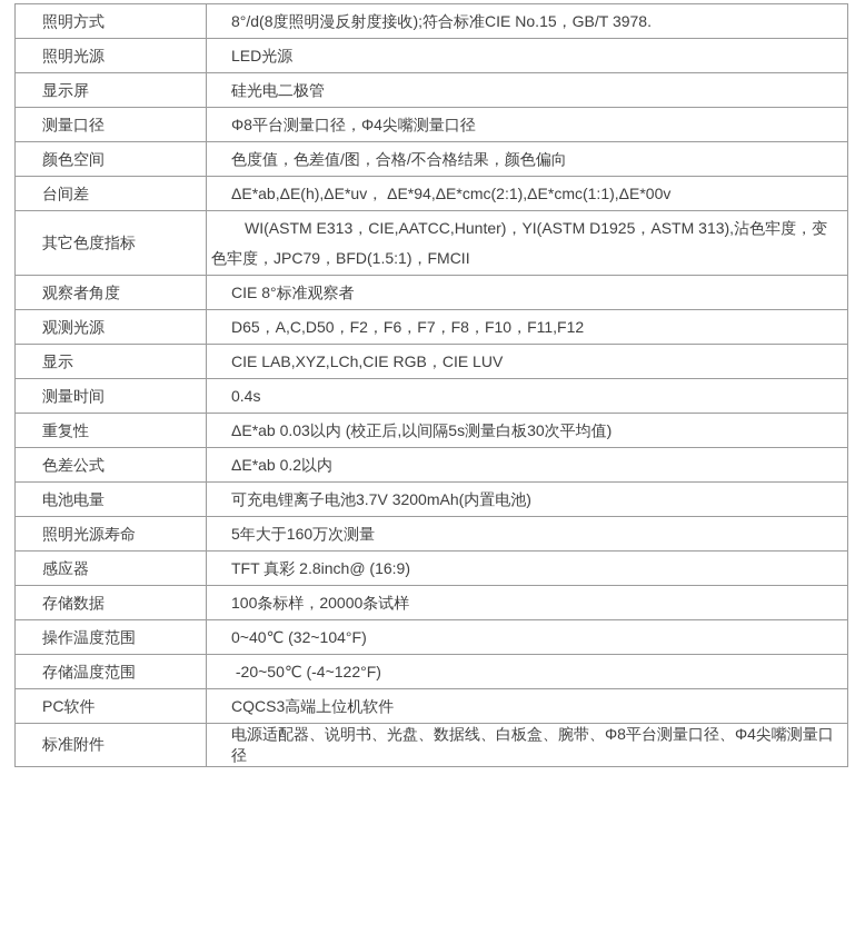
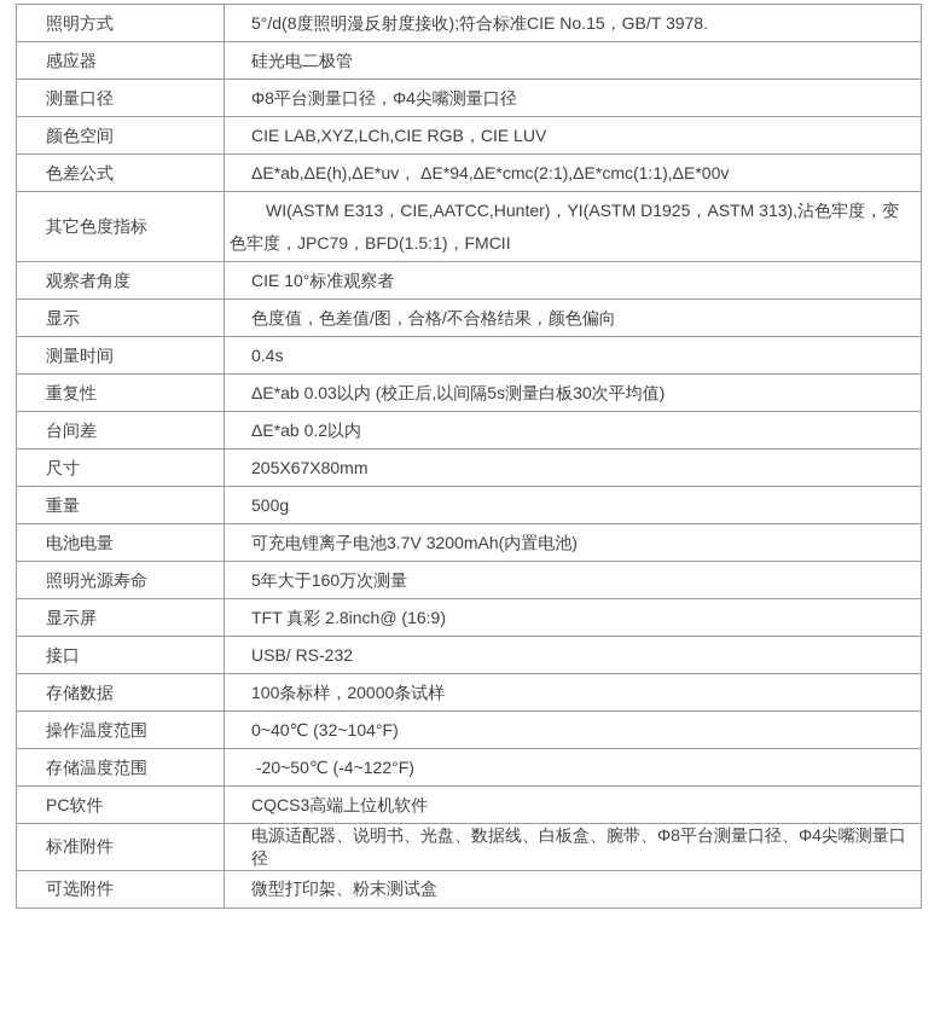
- 照明方式	8°/d(8度照明漫反射度接收);符合标准CIE No.15，GB/T 3978.
+ 照明方式	5°/d(8度照明漫反射度接收);符合标准CIE No.15，GB/T 3978.
- 照明光源	LED光源
- 显示屏	硅光电二极管
+ 感应器	硅光电二极管
  测量口径	Φ8平台测量口径，Φ4尖嘴测量口径
- 颜色空间	色度值，色差值/图，合格/不合格结果，颜色偏向
+ 颜色空间	CIE LAB,XYZ,LCh,CIE RGB，CIE LUV
- 台间差	ΔE*ab,ΔE(h),ΔE*uv， ΔE*94,ΔE*cmc(2:1),ΔE*cmc(1:1),ΔE*00v
+ 色差公式	ΔE*ab,ΔE(h),ΔE*uv， ΔE*94,ΔE*cmc(2:1),ΔE*cmc(1:1),ΔE*00v
  其它色度指标	WI(ASTM E313，CIE,AATCC,Hunter)，YI(ASTM D1925，ASTM 313),沾色牢度，变色牢度，JPC79，BFD(1.5:1)，FMCII
- 观察者角度	CIE 8°标准观察者
+ 观察者角度	CIE 10°标准观察者
- 观测光源	D65，A,C,D50，F2，F6，F7，F8，F10，F11,F12
- 显示	CIE LAB,XYZ,LCh,CIE RGB，CIE LUV
+ 显示	色度值，色差值/图，合格/不合格结果，颜色偏向
  测量时间	0.4s
  重复性	ΔE*ab 0.03以内 (校正后,以间隔5s测量白板30次平均值)
- 色差公式	ΔE*ab 0.2以内
+ 台间差	ΔE*ab 0.2以内
+ 尺寸	205X67X80mm
+ 重量	500g
  电池电量	可充电锂离子电池3.7V 3200mAh(内置电池)
  照明光源寿命	5年大于160万次测量
- 感应器	TFT 真彩 2.8inch@ (16:9)
+ 显示屏	TFT 真彩 2.8inch@ (16:9)
+ 接口	USB/ RS-232
  存储数据	100条标样，20000条试样
  操作温度范围	0~40℃ (32~104°F)
  存储温度范围	-20~50℃ (-4~122°F)
  PC软件	CQCS3高端上位机软件
  标准附件	电源适配器、说明书、光盘、数据线、白板盒、腕带、Φ8平台测量口径、Φ4尖嘴测量口径
+ 可选附件	微型打印架、粉末测试盒
